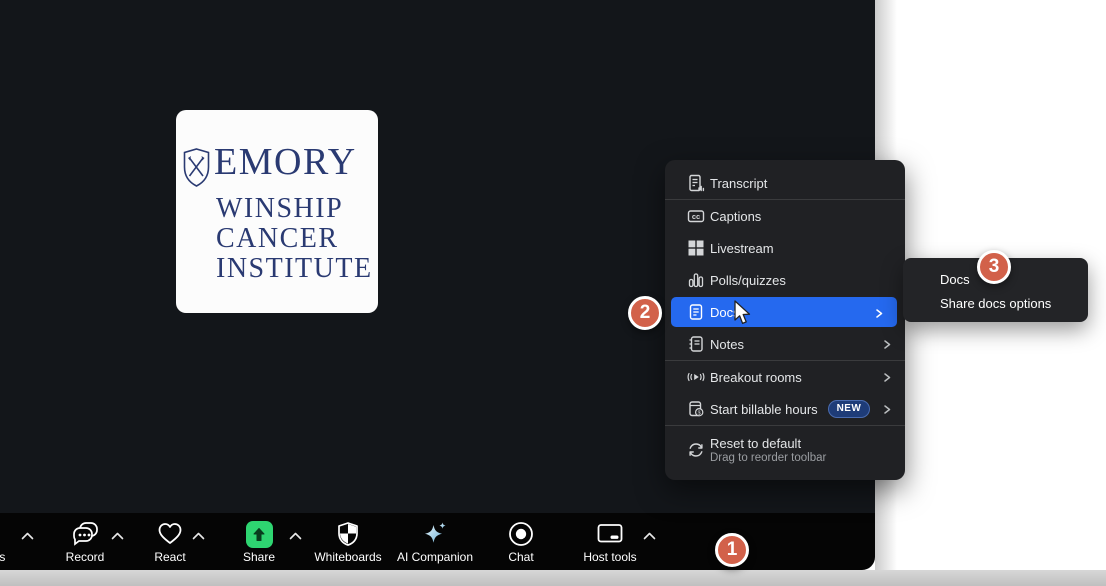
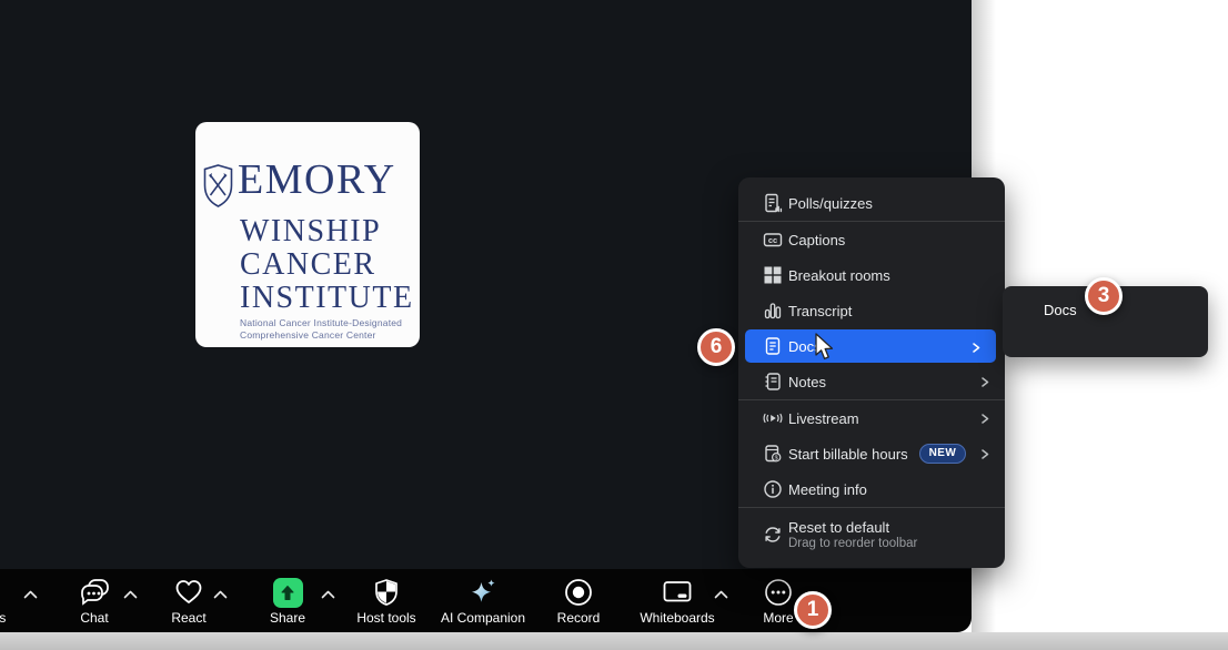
  EMORY
  WINSHIP
  CANCER
  INSTITUTE
+ National Cancer Institute-Designated
+ Comprehensive Cancer Center
- Record
+ Chat
  React
  Share
- Whiteboards
+ Host tools
  AI Companion
- Chat
+ Record
- Host tools
+ Whiteboards
+ More
- Transcript
+ Polls/quizzes
  cc
  Captions
- Livestream
+ Breakout rooms
- Polls/quizzes
+ Transcript
  Doc
  Notes
- Breakout rooms
+ Livestream
  Start billable hours
  NEW
+ Meeting info
  Reset to default
  Drag to reorder toolbar
  Docs
- Share docs options
  1
- 2
+ 6
  3
